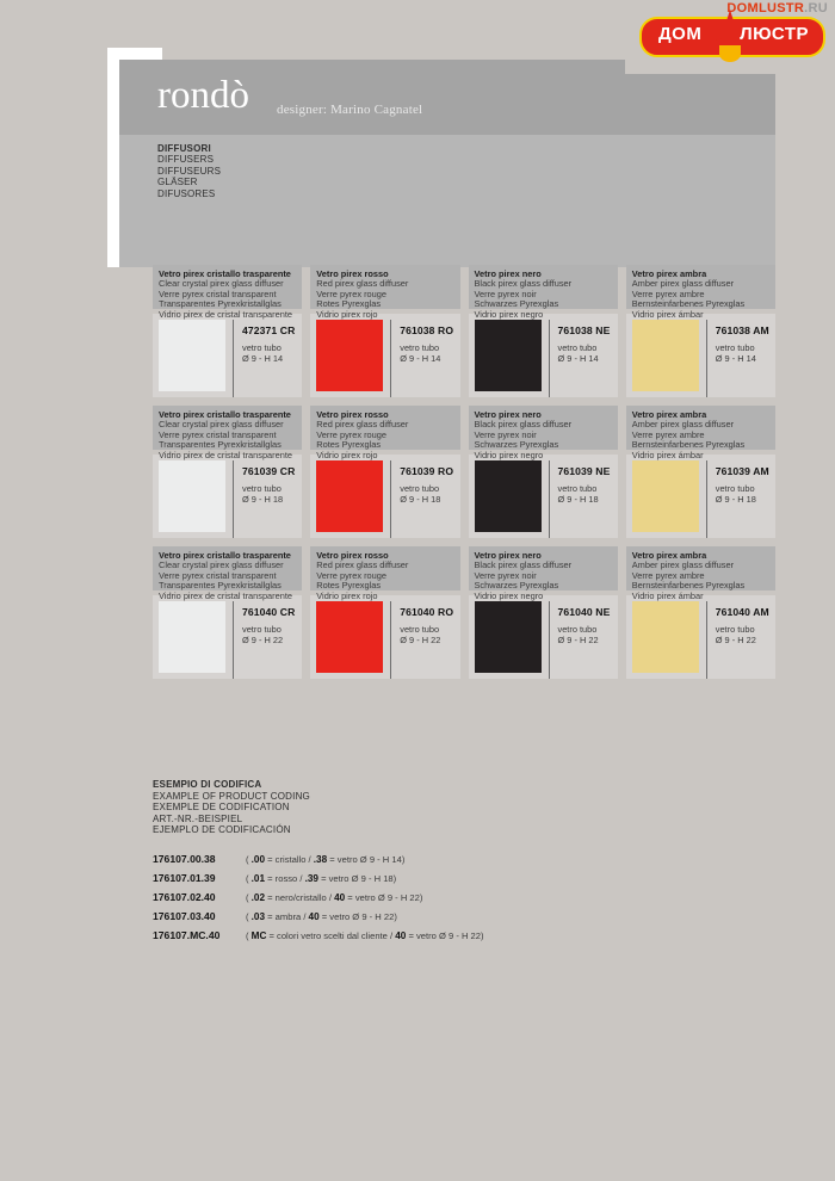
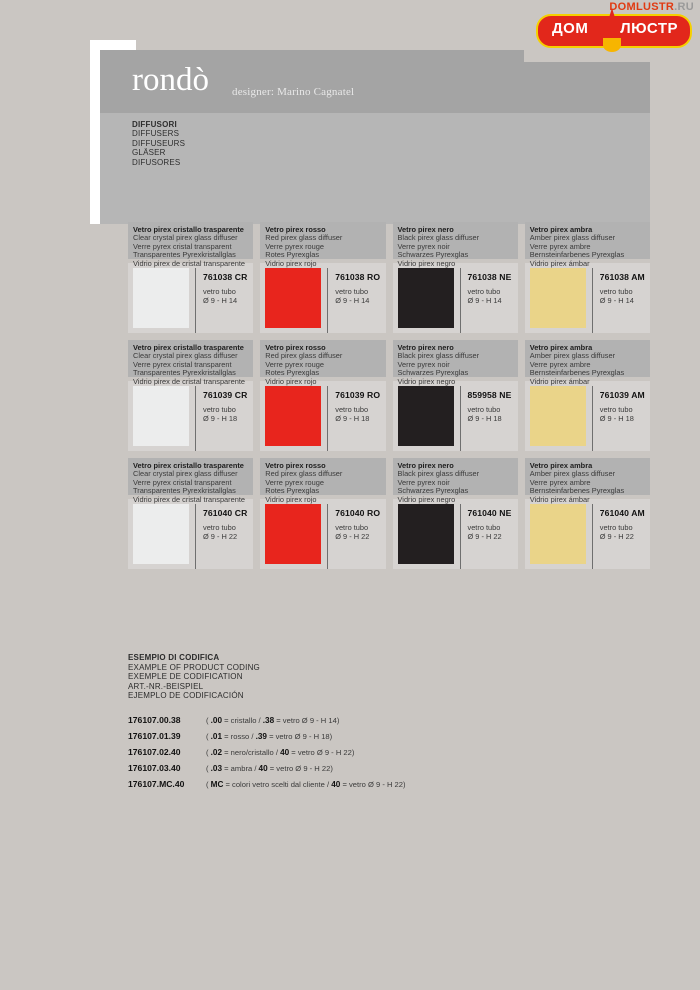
  rondò
  designer: Marino Cagnatel
  DIFFUSORI
  DIFFUSERS
  DIFFUSEURS
  GLÄSER
  DIFUSORES
  Vetro pirex cristallo trasparente
  Clear crystal pirex glass diffuser
  Verre pyrex cristal transparent
  Transparentes Pyrexkristallglas
  Vidrio pirex de cristal transparente
- 472371 CR
+ 761038 CR
  vetro tubo
  Ø 9 - H 14
  Vetro pirex rosso
  Red pirex glass diffuser
  Verre pyrex rouge
  Rotes Pyrexglas
  Vidrio pirex rojo
  761038 RO
  vetro tubo
  Ø 9 - H 14
  Vetro pirex nero
  Black pirex glass diffuser
  Verre pyrex noir
  Schwarzes Pyrexglas
  Vidrio pirex negro
  761038 NE
  vetro tubo
  Ø 9 - H 14
  Vetro pirex ambra
  Amber pirex glass diffuser
  Verre pyrex ambre
  Bernsteinfarbenes Pyrexglas
  Vidrio pirex ámbar
  761038 AM
  vetro tubo
  Ø 9 - H 14
  Vetro pirex cristallo trasparente
  Clear crystal pirex glass diffuser
  Verre pyrex cristal transparent
  Transparentes Pyrexkristallglas
  Vidrio pirex de cristal transparente
  761039 CR
  vetro tubo
  Ø 9 - H 18
  Vetro pirex rosso
  Red pirex glass diffuser
  Verre pyrex rouge
  Rotes Pyrexglas
  Vidrio pirex rojo
  761039 RO
  vetro tubo
  Ø 9 - H 18
  Vetro pirex nero
  Black pirex glass diffuser
  Verre pyrex noir
  Schwarzes Pyrexglas
  Vidrio pirex negro
- 761039 NE
+ 859958 NE
  vetro tubo
  Ø 9 - H 18
  Vetro pirex ambra
  Amber pirex glass diffuser
  Verre pyrex ambre
  Bernsteinfarbenes Pyrexglas
  Vidrio pirex ámbar
  761039 AM
  vetro tubo
  Ø 9 - H 18
  Vetro pirex cristallo trasparente
  Clear crystal pirex glass diffuser
  Verre pyrex cristal transparent
  Transparentes Pyrexkristallglas
  Vidrio pirex de cristal transparente
  761040 CR
  vetro tubo
  Ø 9 - H 22
  Vetro pirex rosso
  Red pirex glass diffuser
  Verre pyrex rouge
  Rotes Pyrexglas
  Vidrio pirex rojo
  761040 RO
  vetro tubo
  Ø 9 - H 22
  Vetro pirex nero
  Black pirex glass diffuser
  Verre pyrex noir
  Schwarzes Pyrexglas
  Vidrio pirex negro
  761040 NE
  vetro tubo
  Ø 9 - H 22
  Vetro pirex ambra
  Amber pirex glass diffuser
  Verre pyrex ambre
  Bernsteinfarbenes Pyrexglas
  Vidrio pirex ámbar
  761040 AM
  vetro tubo
  Ø 9 - H 22
  ESEMPIO DI CODIFICA
  EXAMPLE OF PRODUCT CODING
  EXEMPLE DE CODIFICATION
  ART.-NR.-BEISPIEL
  EJEMPLO DE CODIFICACIÓN
  176107.00.38
  ( .00 = cristallo / .38 = vetro Ø 9 - H 14)
  176107.01.39
  ( .01 = rosso / .39 = vetro Ø 9 - H 18)
  176107.02.40
  ( .02 = nero/cristallo / 40 = vetro Ø 9 - H 22)
  176107.03.40
  ( .03 = ambra / 40 = vetro Ø 9 - H 22)
  176107.MC.40
  ( MC = colori vetro scelti dal cliente / 40 = vetro Ø 9 - H 22)
  DOMLUSTR.RU
  ДОМ
  ЛЮСТР
